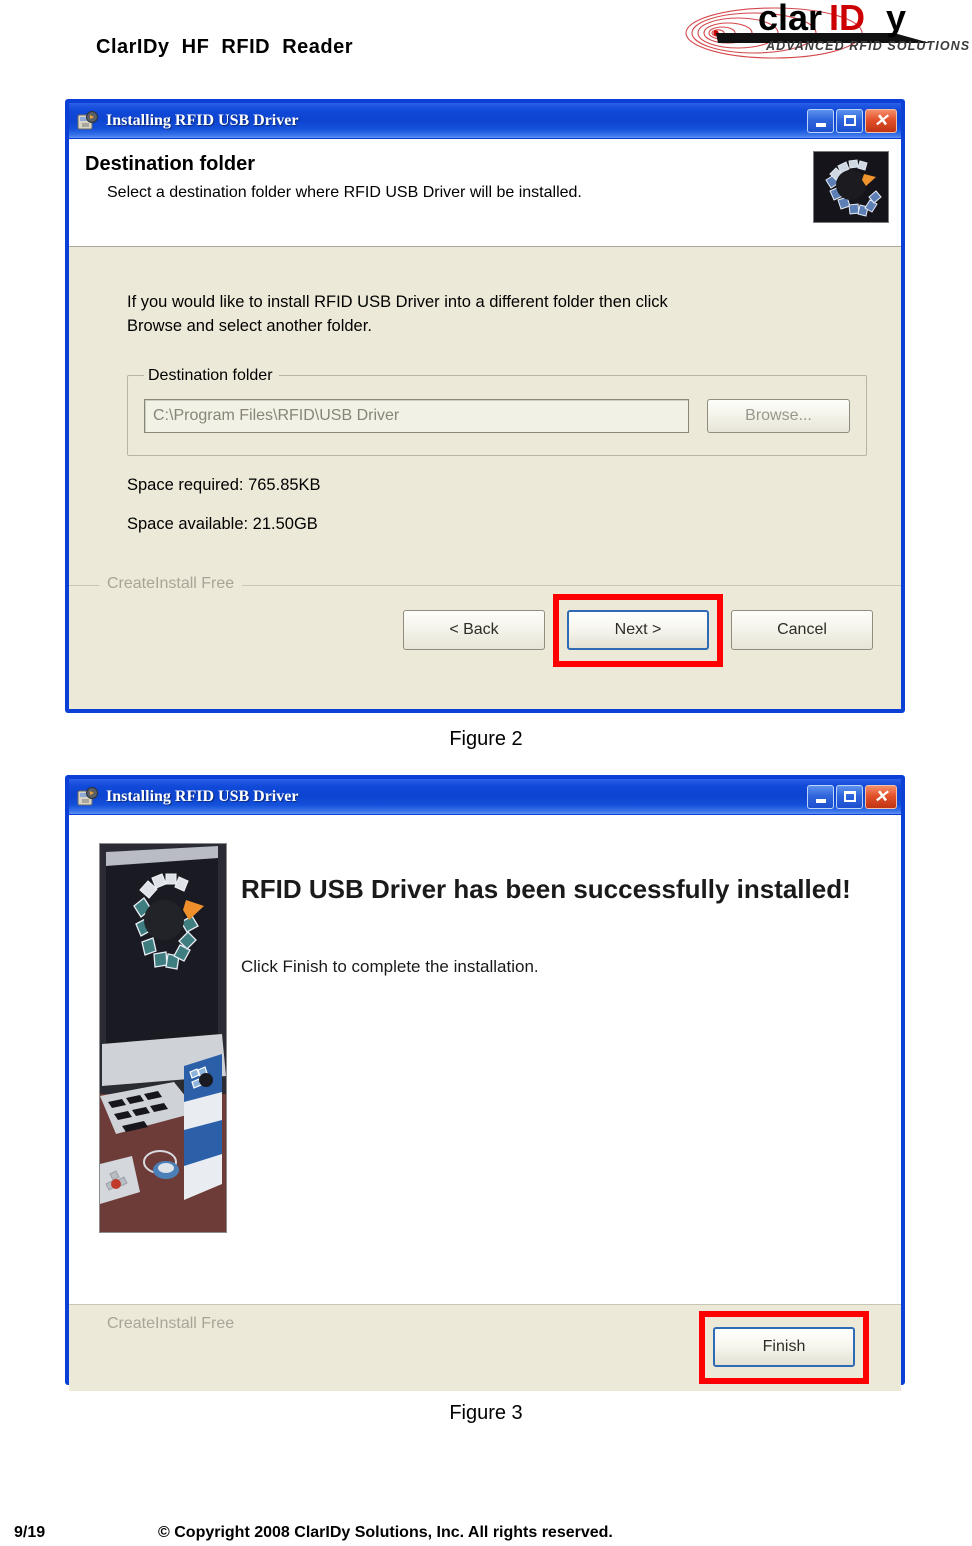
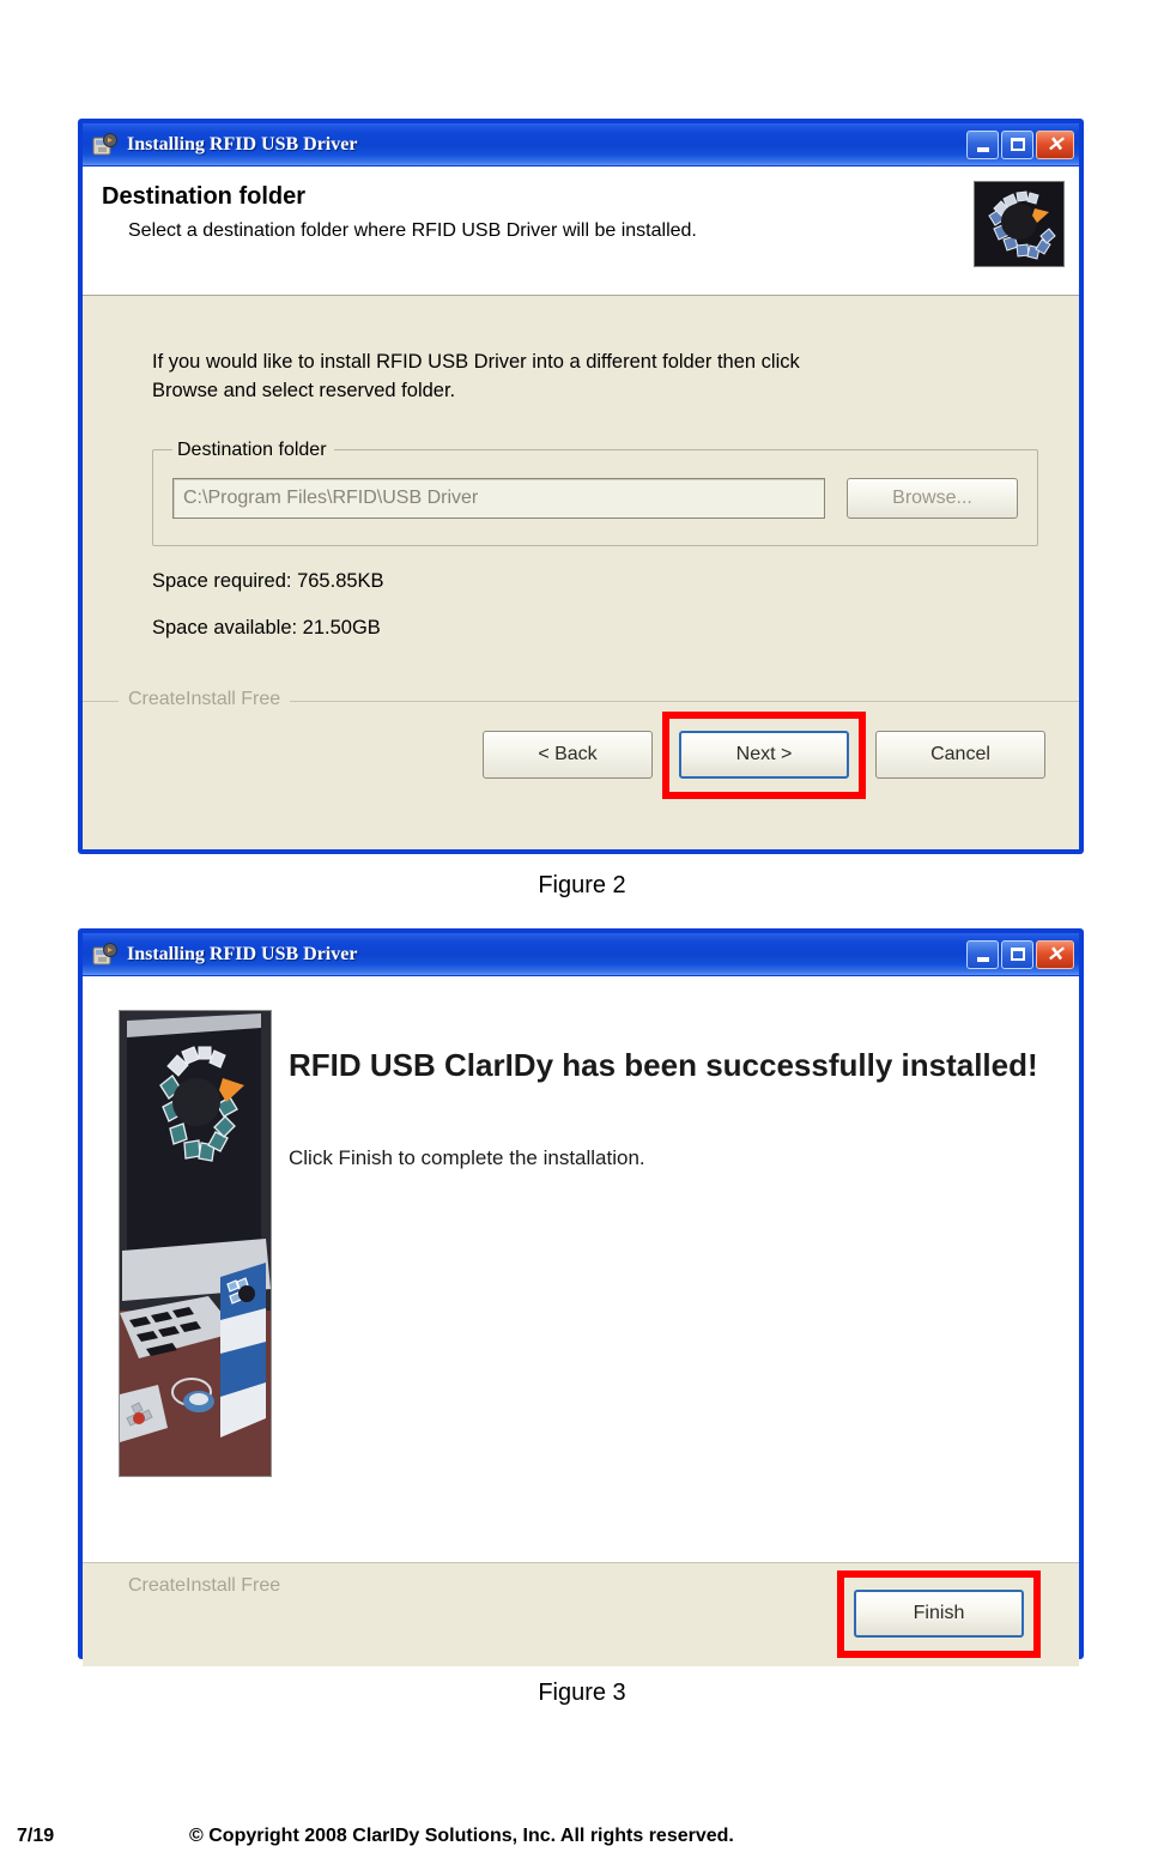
- ClarIDy HF RFID Reader
- clar
- ID
- y
- ADVANCED RFID SOLUTIONS
  Installing RFID USB Driver
  ✕
  Destination folder
  Select a destination folder where RFID USB Driver will be installed.
  If you would like to install RFID USB Driver into a different folder then click
- Browse and select another folder.
+ Browse and select reserved folder.
  Destination folder
  C:\Program Files\RFID\USB Driver
  Browse...
  Space required: 765.85KB
  Space available: 21.50GB
  CreateInstall Free
  < Back
  Next >
  Cancel
  Figure 2
  Installing RFID USB Driver
  ✕
- RFID USB Driver has been successfully installed!
+ RFID USB ClarIDy has been successfully installed!
  Click Finish to complete the installation.
  CreateInstall Free
  Finish
  Figure 3
- 9/19
+ 7/19
  © Copyright 2008 ClarIDy Solutions, Inc. All rights reserved.
